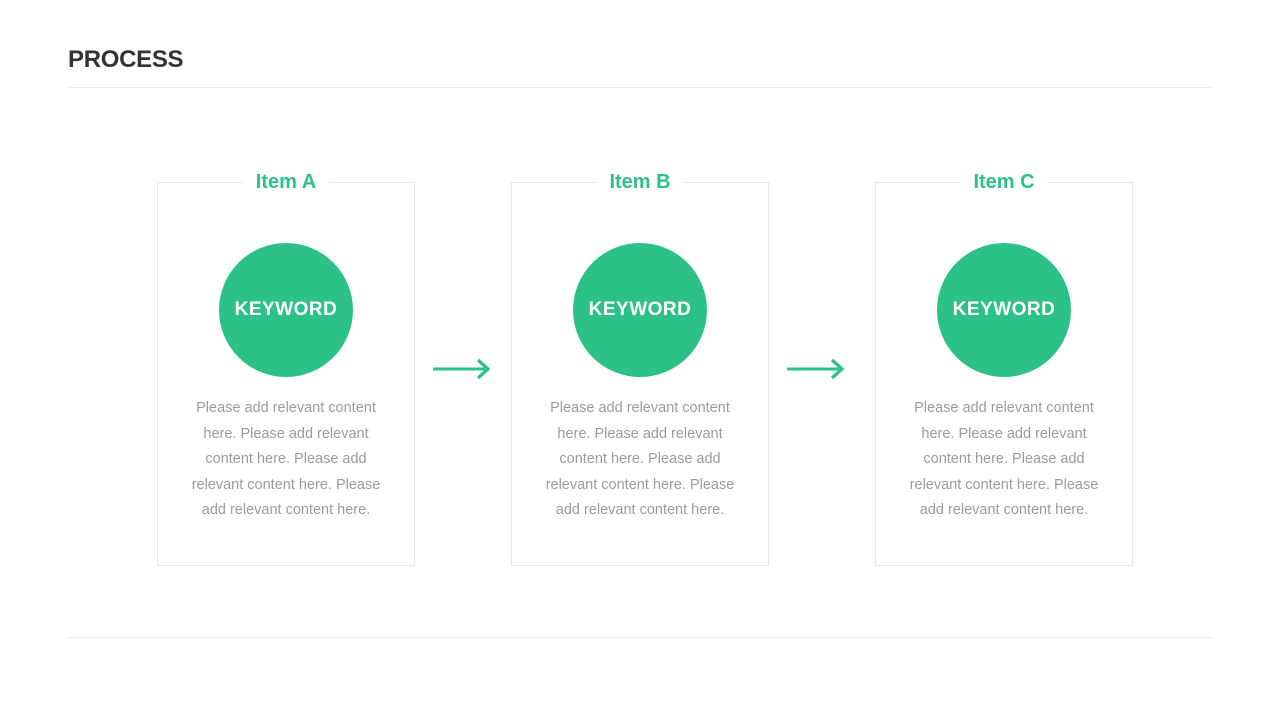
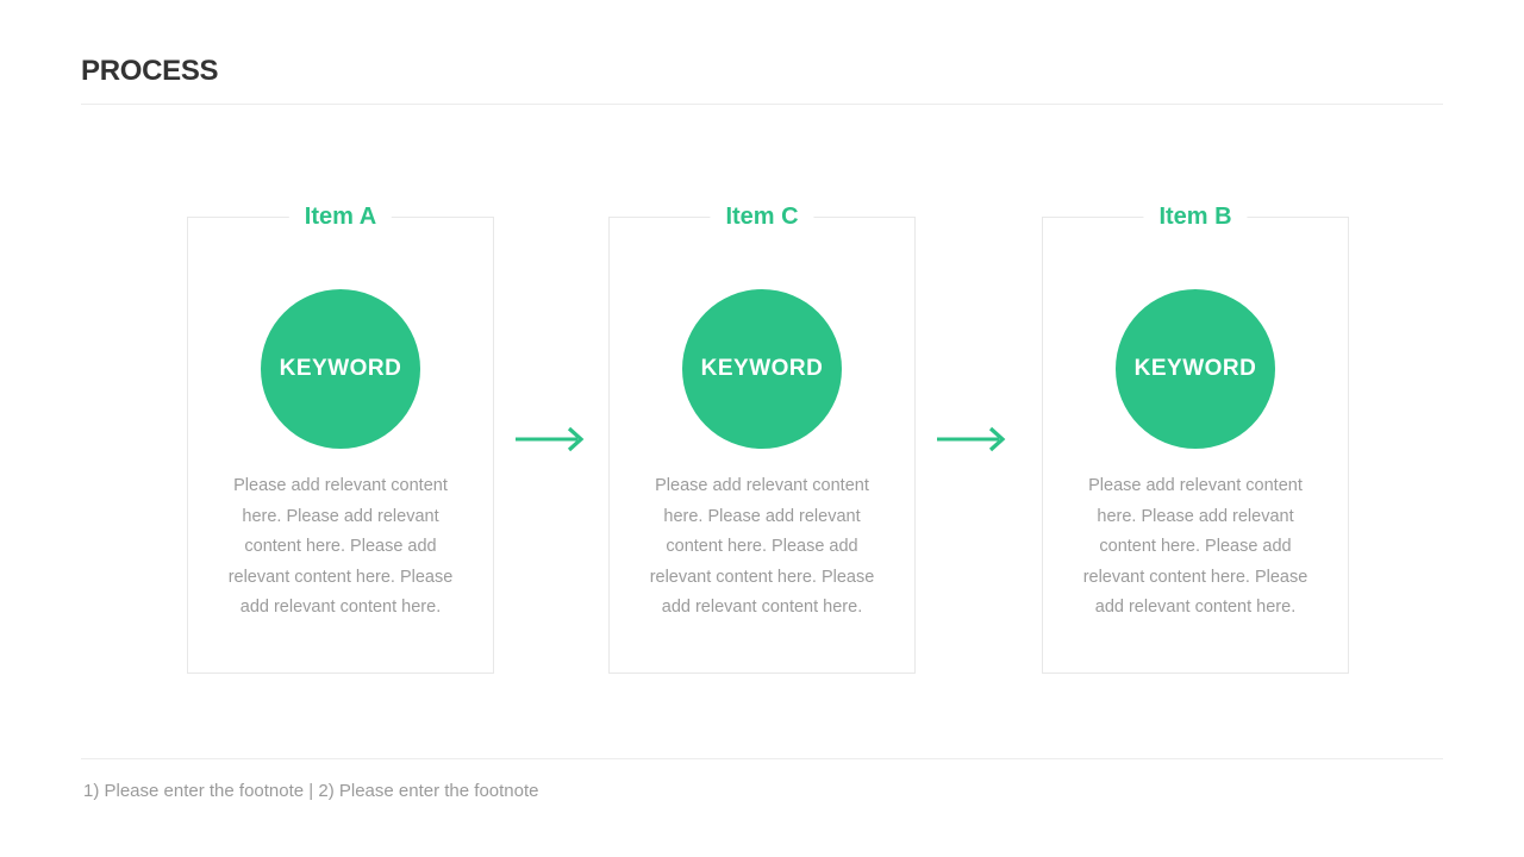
  PROCESS
  Item A
  KEYWORD
  Please add relevant content here. Please add relevant content here. Please add relevant content here. Please add relevant content here.
- Item B
+ Item C
  KEYWORD
  Please add relevant content here. Please add relevant content here. Please add relevant content here. Please add relevant content here.
- Item C
+ Item B
  KEYWORD
  Please add relevant content here. Please add relevant content here. Please add relevant content here. Please add relevant content here.
+ 1) Please enter the footnote | 2) Please enter the footnote
